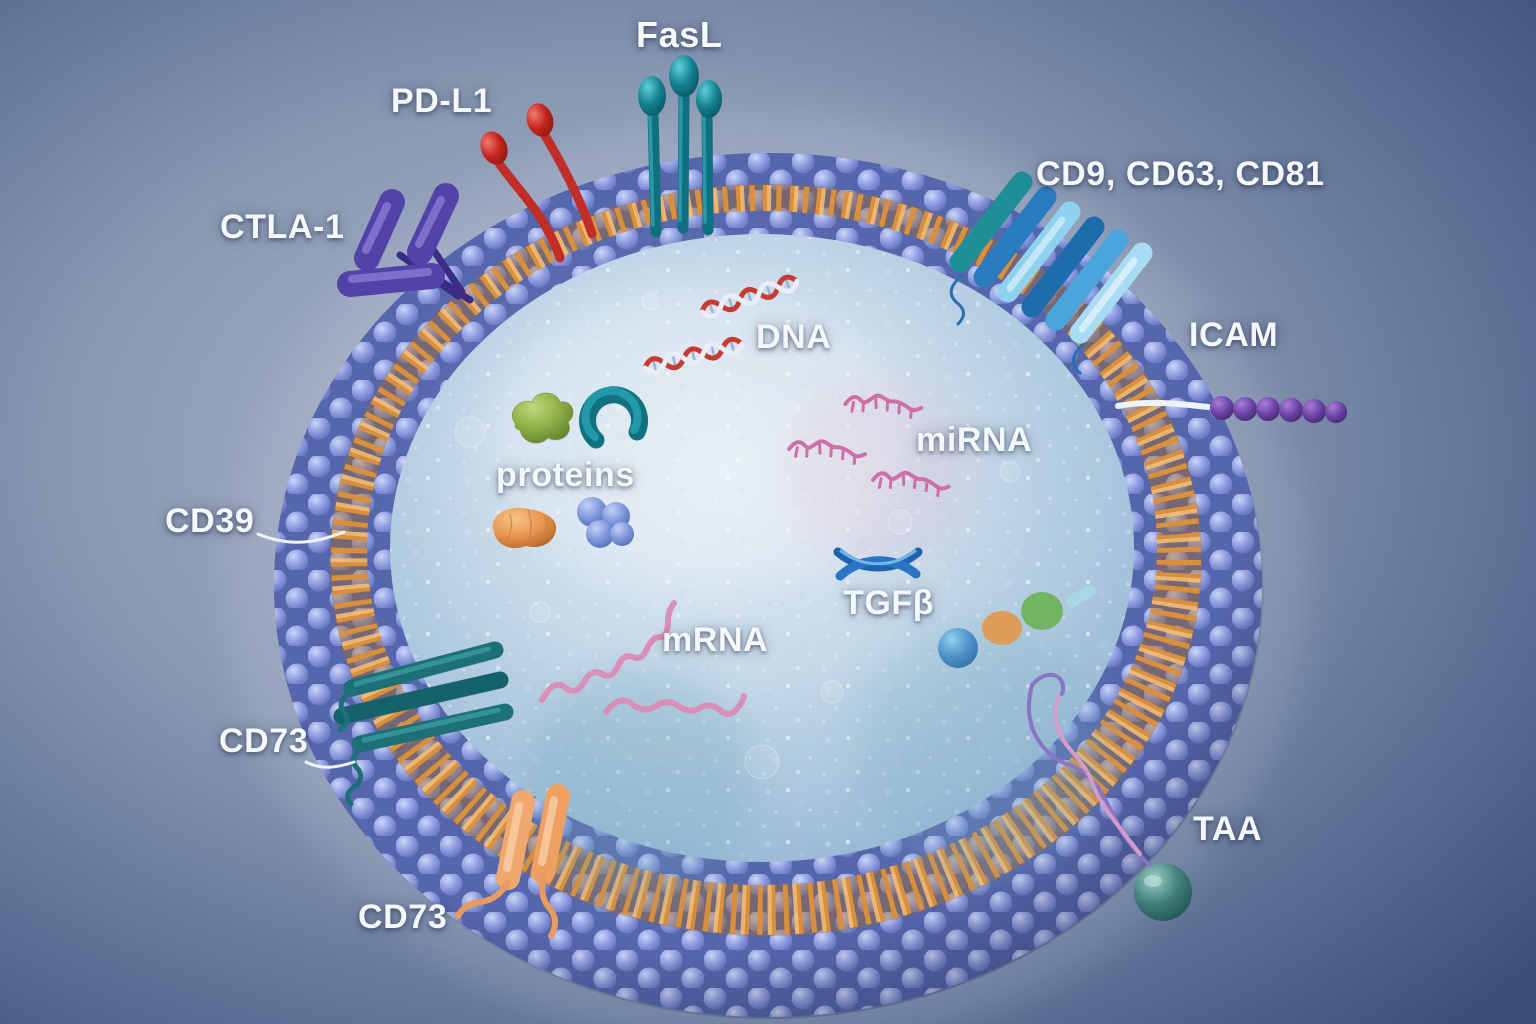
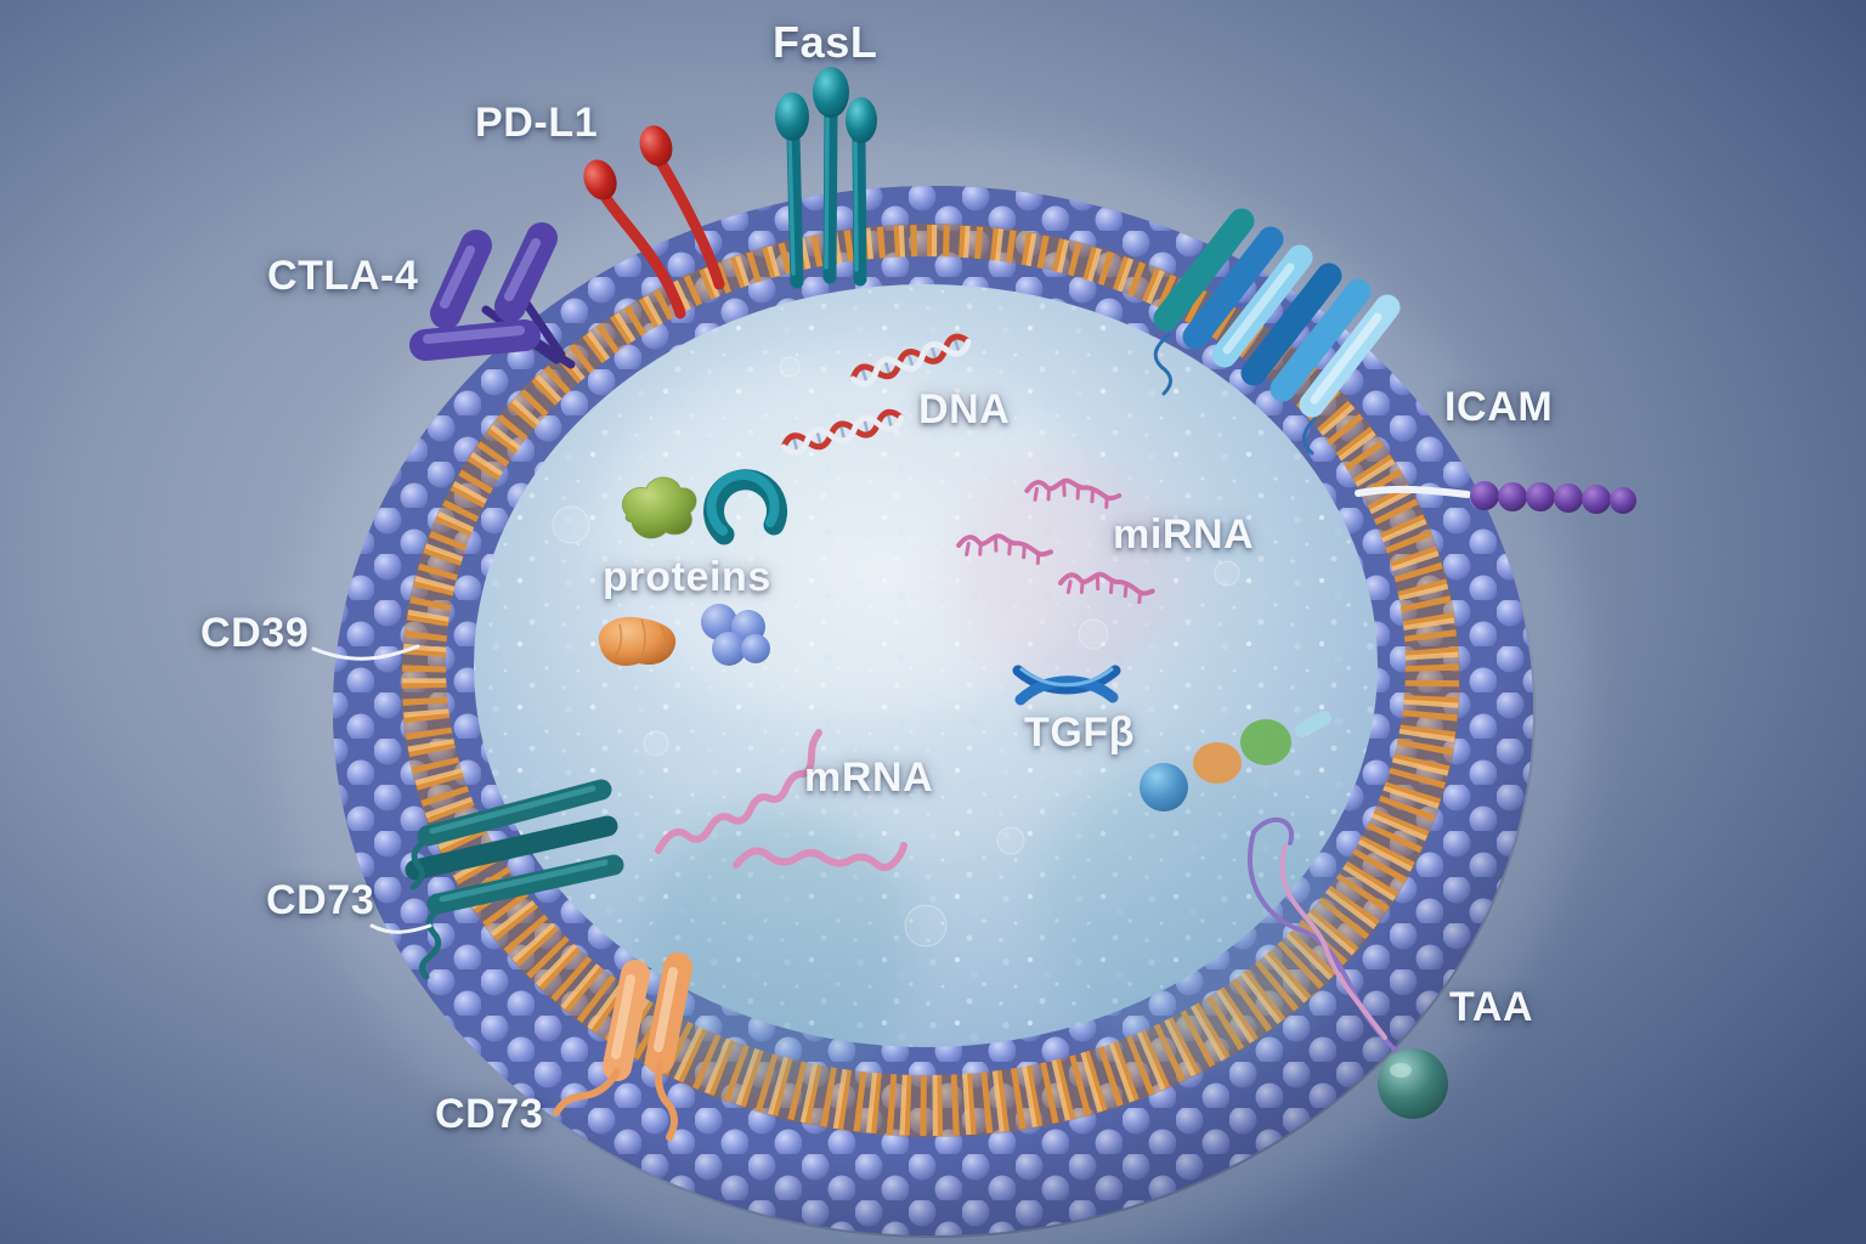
  FasL
  PD-L1
- CTLA-1
+ CTLA-4
- CD9, CD63, CD81
  ICAM
  DNA
  proteins
  miRNA
  TGFβ
  mRNA
  CD39
  CD73
  CD73
  TAA
